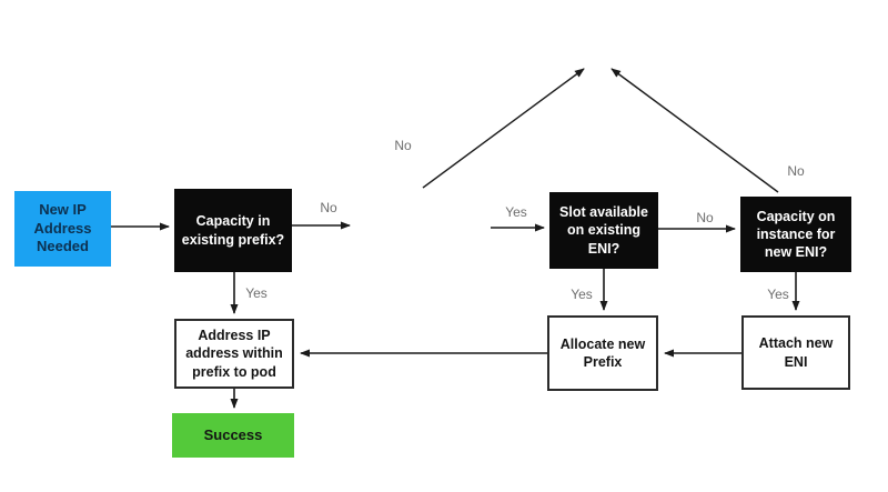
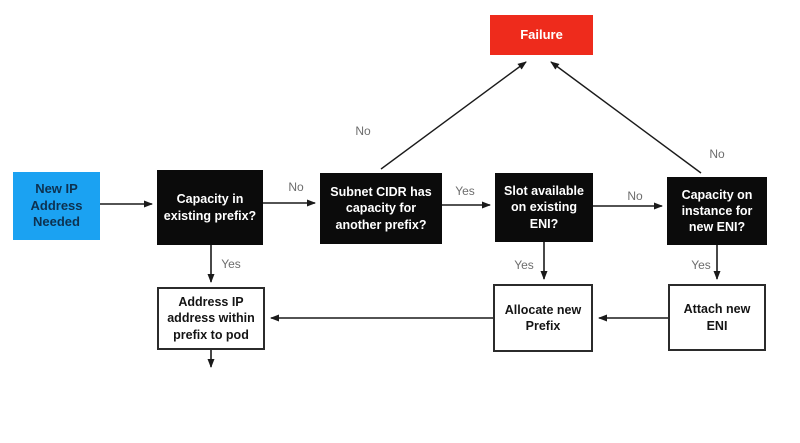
  New IP Address Needed
  Capacity in existing prefix?
+ Subnet CIDR has capacity for another prefix?
  Slot available on existing ENI?
  Capacity on instance for new ENI?
+ Failure
  Address IP address within prefix to pod
  Allocate new Prefix
  Attach new ENI
- Success
  No
  Yes
  No
  Yes
  No
  Yes
  No
  Yes
